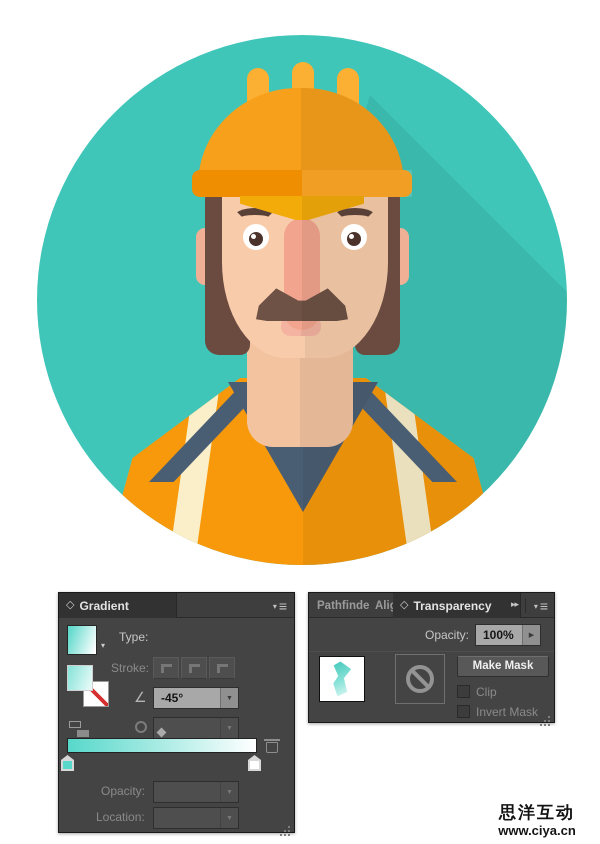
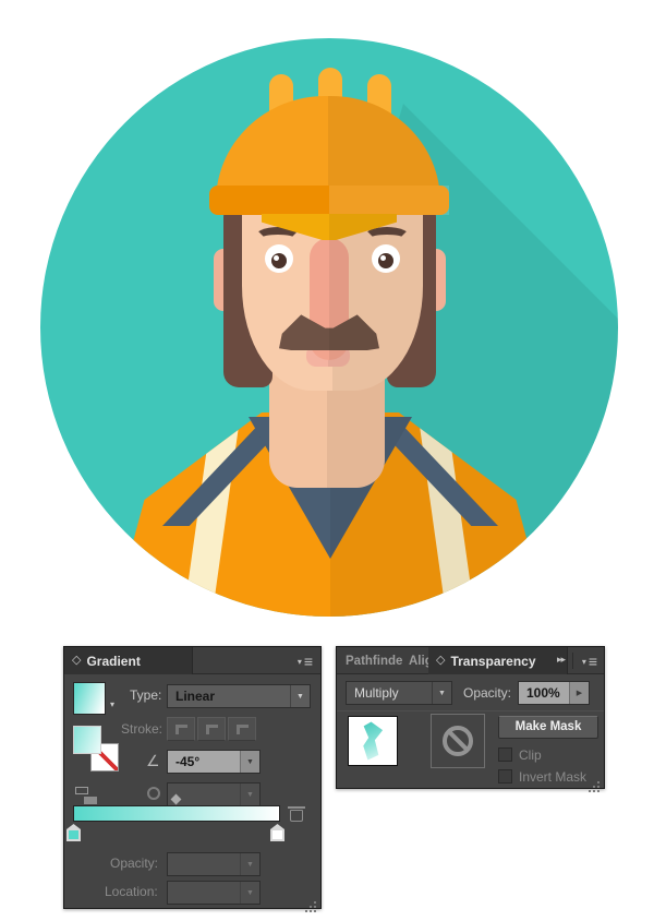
  ◇
  Gradient
  ▾
  ≡
  ▾
  Type:
+ Linear
  Stroke:
  ∠
  -45°
  Opacity:
  Location:
  Pathfinde
  ◇
  Transparency
  ▸▸
  ▾
  ≡
+ Multiply
  Opacity:
  100%
  Make Mask
  Clip
  Invert Mask
- 思洋互动
- www.ciya.cn
